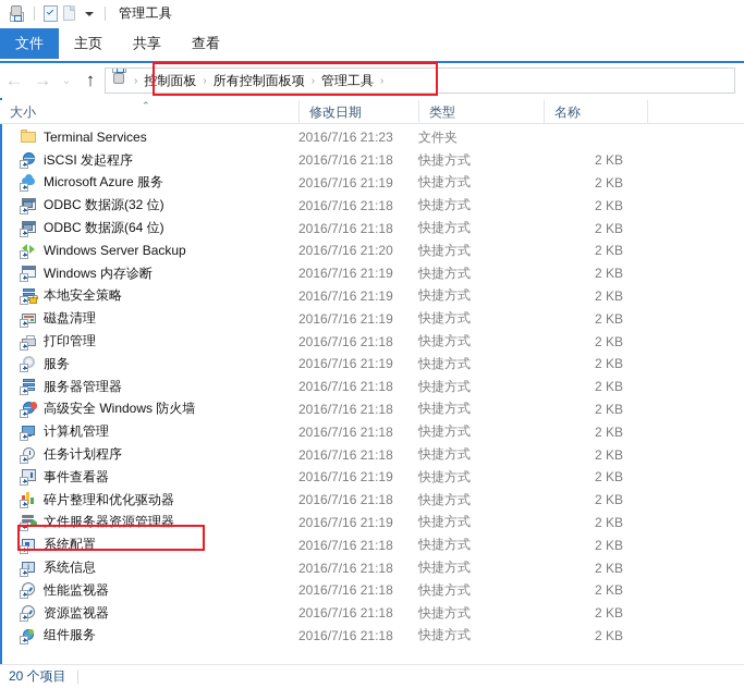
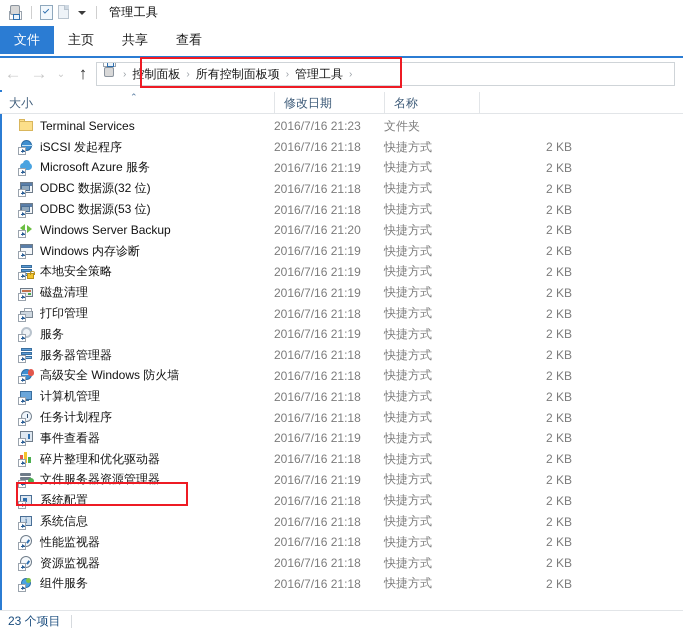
  管理工具
  文件
  主页
  共享
  查看
  ←
  →
  ⌄
  ↑
  ›
  控制面板
  ›
  所有控制面板项
  ›
  管理工具
  ›
  大小
  ⌃
  修改日期
- 类型
  名称
  Terminal Services
  2016/7/16 21:23
  文件夹
  iSCSI 发起程序
  2016/7/16 21:18
  快捷方式
  2 KB
  Microsoft Azure 服务
  2016/7/16 21:19
  快捷方式
  2 KB
  ODBC 数据源(32 位)
  2016/7/16 21:18
  快捷方式
  2 KB
- ODBC 数据源(64 位)
+ ODBC 数据源(53 位)
  2016/7/16 21:18
  快捷方式
  2 KB
  Windows Server Backup
  2016/7/16 21:20
  快捷方式
  2 KB
  Windows 内存诊断
  2016/7/16 21:19
  快捷方式
  2 KB
  本地安全策略
  2016/7/16 21:19
  快捷方式
  2 KB
  磁盘清理
  2016/7/16 21:19
  快捷方式
  2 KB
  打印管理
  2016/7/16 21:18
  快捷方式
  2 KB
  服务
  2016/7/16 21:19
  快捷方式
  2 KB
  服务器管理器
  2016/7/16 21:18
  快捷方式
  2 KB
  高级安全 Windows 防火墙
  2016/7/16 21:18
  快捷方式
  2 KB
  计算机管理
  2016/7/16 21:18
  快捷方式
  2 KB
  任务计划程序
  2016/7/16 21:18
  快捷方式
  2 KB
  事件查看器
  2016/7/16 21:19
  快捷方式
  2 KB
  碎片整理和优化驱动器
  2016/7/16 21:18
  快捷方式
  2 KB
  文件服务器资源管理器
  2016/7/16 21:19
  快捷方式
  2 KB
  系统配置
  2016/7/16 21:18
  快捷方式
  2 KB
  系统信息
  2016/7/16 21:18
  快捷方式
  2 KB
  性能监视器
  2016/7/16 21:18
  快捷方式
  2 KB
  资源监视器
  2016/7/16 21:18
  快捷方式
  2 KB
  组件服务
  2016/7/16 21:18
  快捷方式
  2 KB
- 20 个项目
+ 23 个项目
